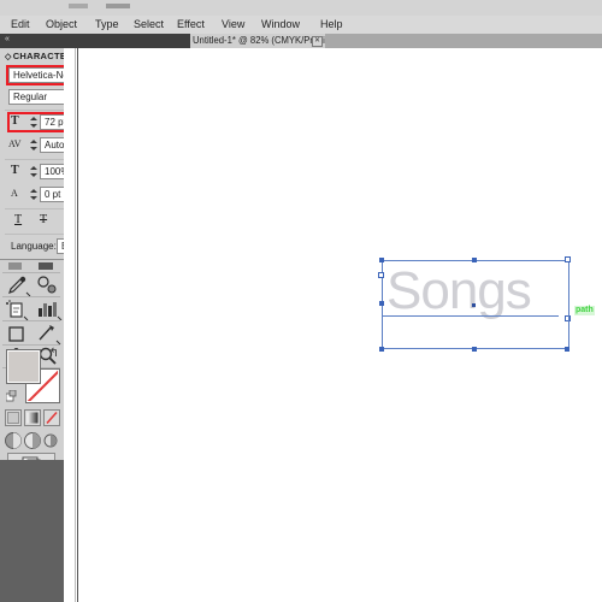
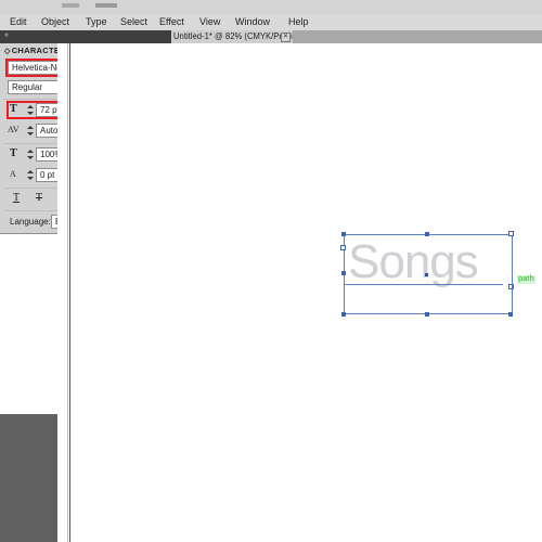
  Edit
  Object
  Type
  Select
  Effect
  View
  Window
  Help
  Untitled-1* @ 82% (CMYK/Pi
  CHARACT
  Regular
  T
  72 p
  AV
  Auto
  T
  100
  A
  0 pt
  T
  T
  Language:
- ↰
  Songs
